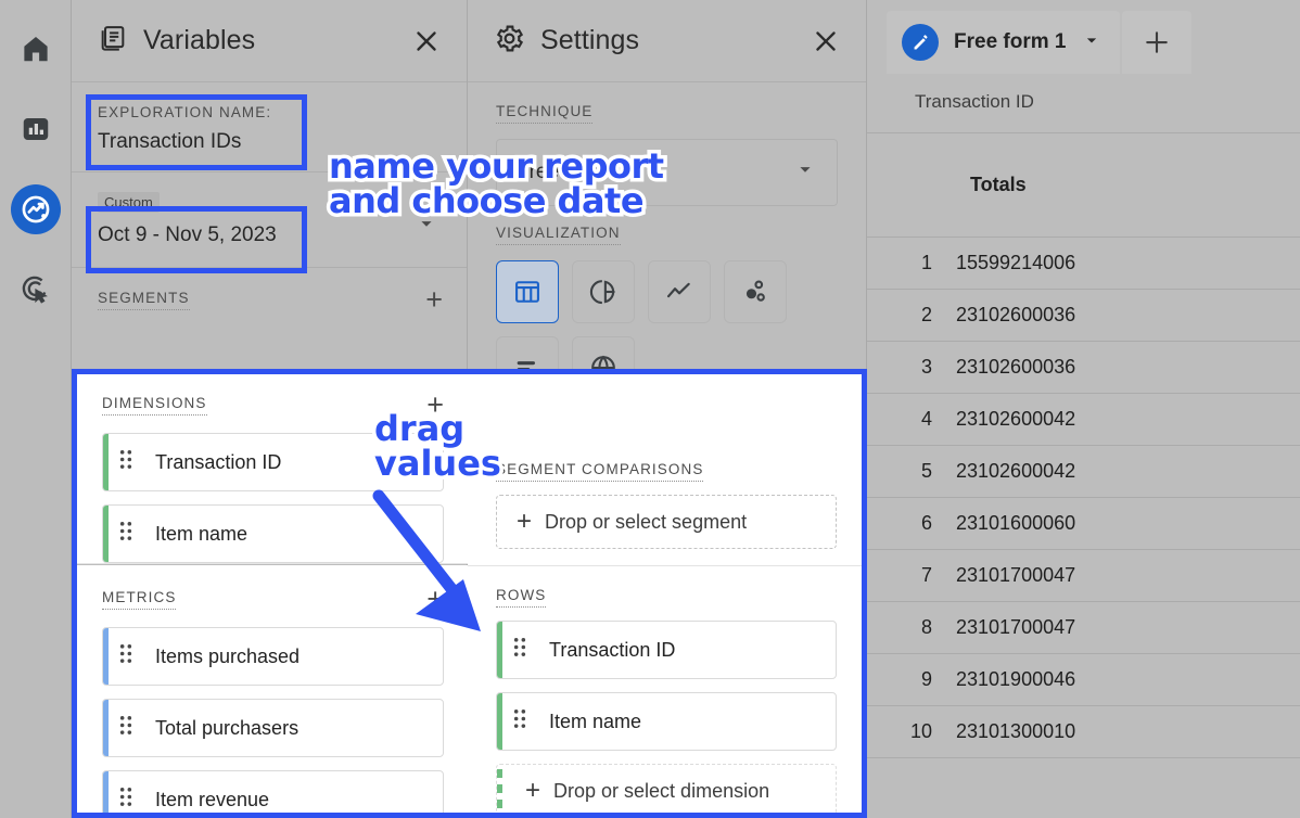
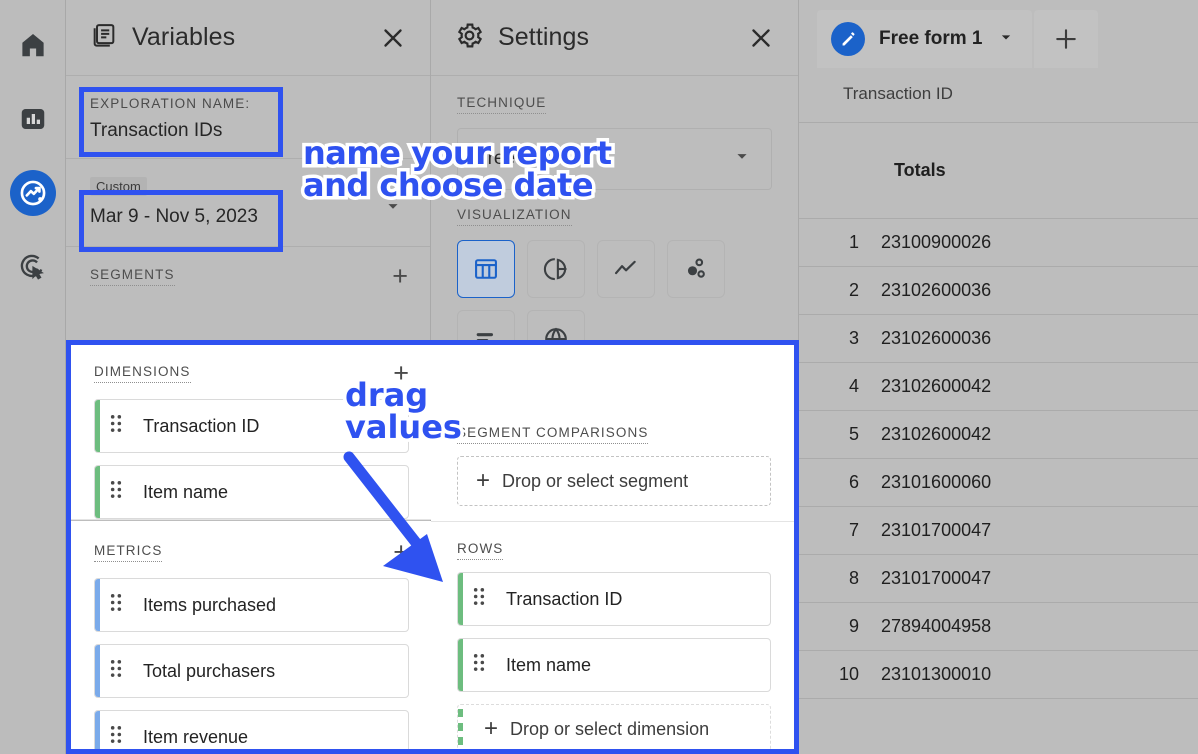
  Variables
  EXPLORATION NAME:
  Transaction IDs
  Custom
- Oct 9 - Nov 5, 2023
+ Mar 9 - Nov 5, 2023
  SEGMENTS
  +
  DIMENSIONS
  +
  Transaction ID
  Item name
  METRICS
  +
  Items purchased
  Total purchasers
  Item revenue
  Settings
  TECHNIQUE
  Free form
  VISUALIZATION
  SEGMENT COMPARISONS
  +
  Drop or select segment
  ROWS
  Transaction ID
  Item name
  +
  Drop or select dimension
  Free form 1
  Transaction ID
  Totals
  1
- 15599214006
+ 23100900026
  2
  23102600036
  3
  23102600036
  4
  23102600042
  5
  23102600042
  6
  23101600060
  7
  23101700047
  8
  23101700047
  9
- 23101900046
+ 27894004958
  10
  23101300010
  name your report
  and choose date
  drag
  values
